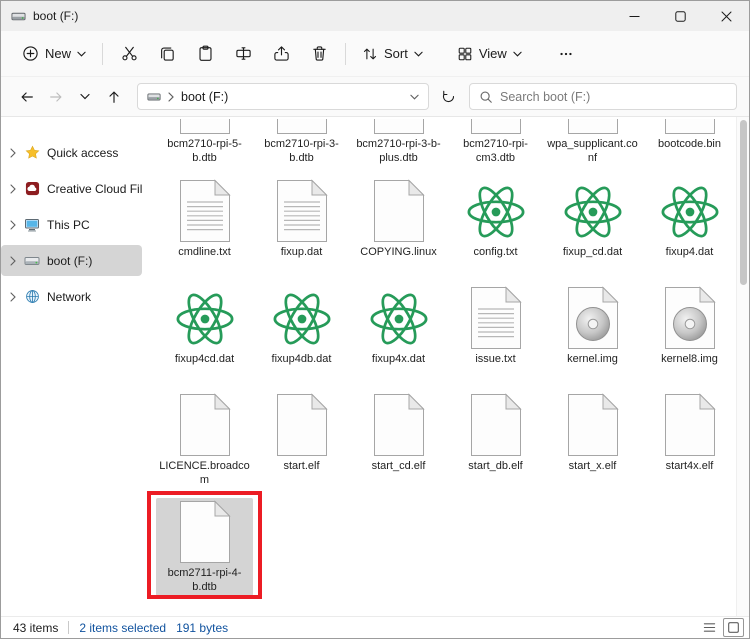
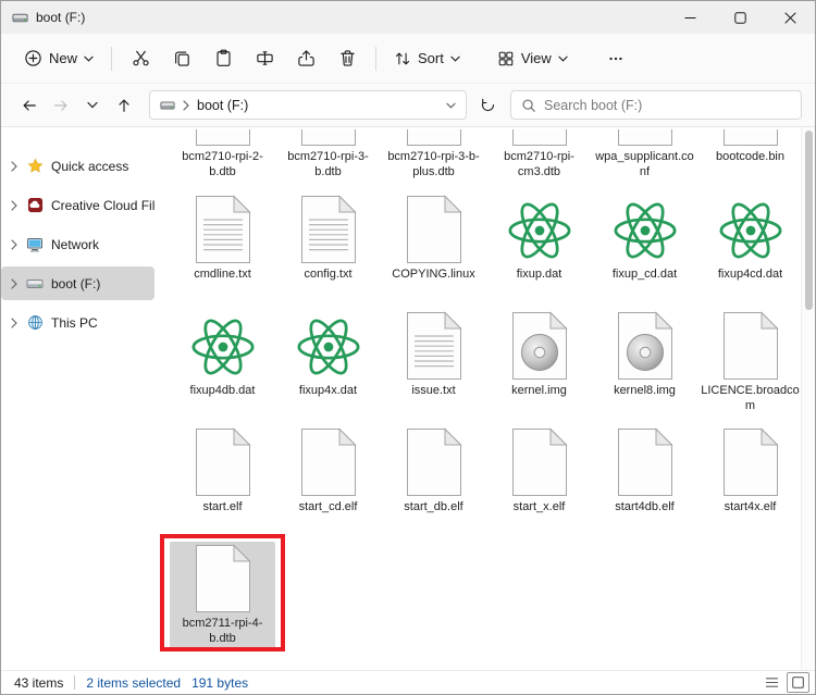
  boot (F:)
  New
  Sort
  View
  boot (F:)
  Search boot (F:)
  Quick access
  Creative Cloud Fil
- This PC
+ Network
  boot (F:)
- Network
+ This PC
- bcm2710-rpi-5-b.dtb
+ bcm2710-rpi-2-b.dtb
  bcm2710-rpi-3-b.dtb
  bcm2710-rpi-3-b-plus.dtb
  bcm2710-rpi-cm3.dtb
  wpa_supplicant.conf
  bootcode.bin
  cmdline.txt
- fixup.dat
+ config.txt
  COPYING.linux
- config.txt
+ fixup.dat
  fixup_cd.dat
- fixup4.dat
  fixup4cd.dat
  fixup4db.dat
  fixup4x.dat
  issue.txt
  kernel.img
  kernel8.img
  LICENCE.broadcom
  start.elf
  start_cd.elf
  start_db.elf
  start_x.elf
+ start4db.elf
  start4x.elf
  bcm2711-rpi-4-b.dtb
  43 items
  2 items selected
  191 bytes
